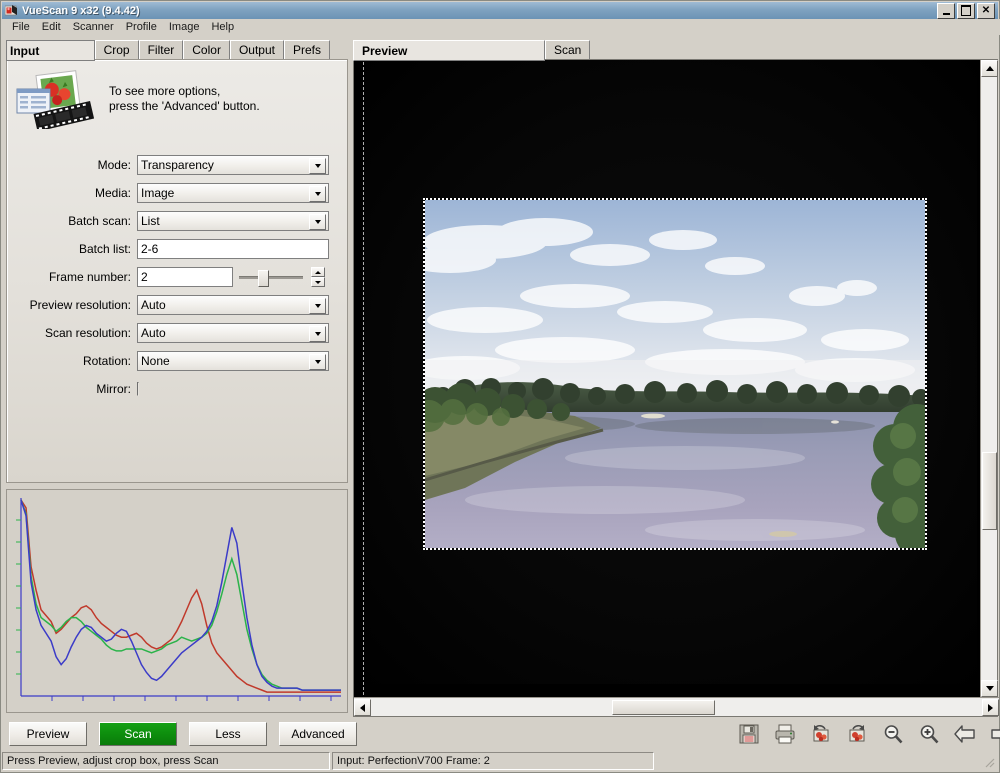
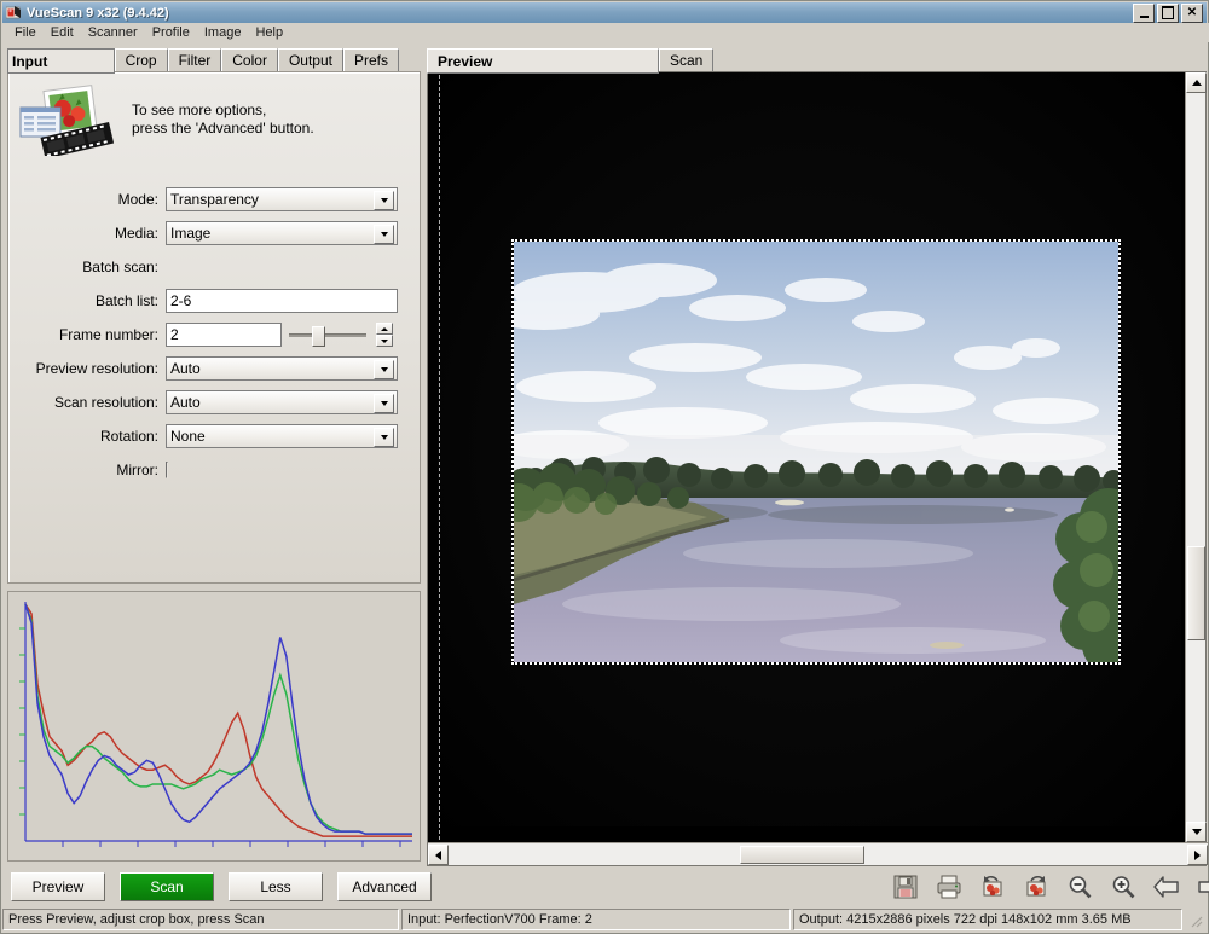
  VueScan 9 x32 (9.4.42)
  ✕
  File
  Edit
  Scanner
  Profile
  Image
  Help
  Input
  Crop
  Filter
  Color
  Output
  Prefs
  To see more options,
  press the 'Advanced' button.
  Mode:
  Transparency
  Media:
  Image
  Batch scan:
- List
  Batch list:
  2-6
  Frame number:
  2
  Preview resolution:
  Auto
  Scan resolution:
  Auto
  Rotation:
  None
  Mirror:
  Preview
  Scan
  Less
  Advanced
  Preview
  Scan
  Press Preview, adjust crop box, press Scan
  Input: PerfectionV700 Frame: 2
+ Output: 4215x2886 pixels 722 dpi 148x102 mm 3.65 MB
